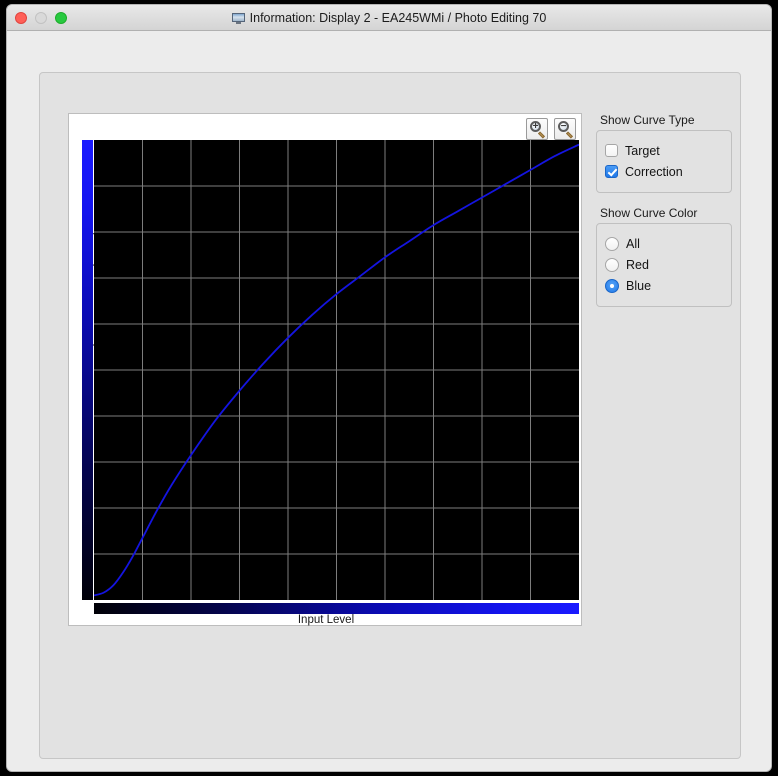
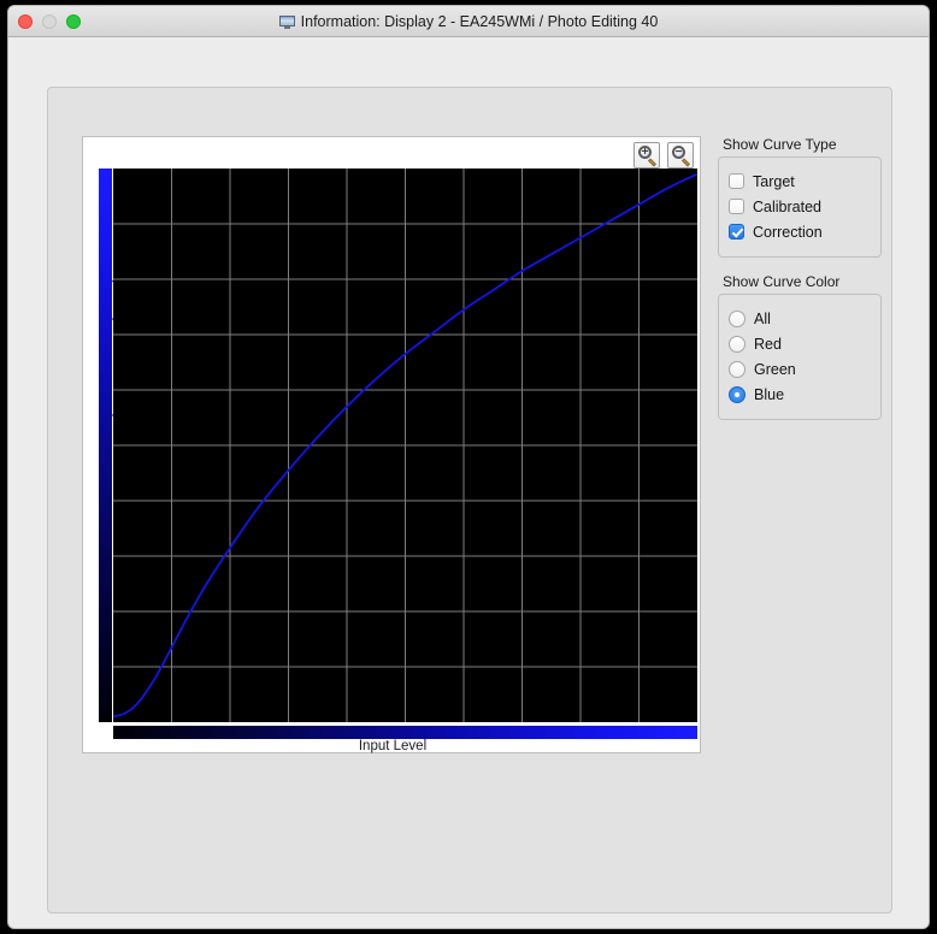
- Information: Display 2 - EA245WMi / Photo Editing 70
+ Information: Display 2 - EA245WMi / Photo Editing 40
  +
  −
  Input Level
  Show Curve Type
  Target
+ Calibrated
  Correction
  Show Curve Color
  All
  Red
+ Green
  Blue
